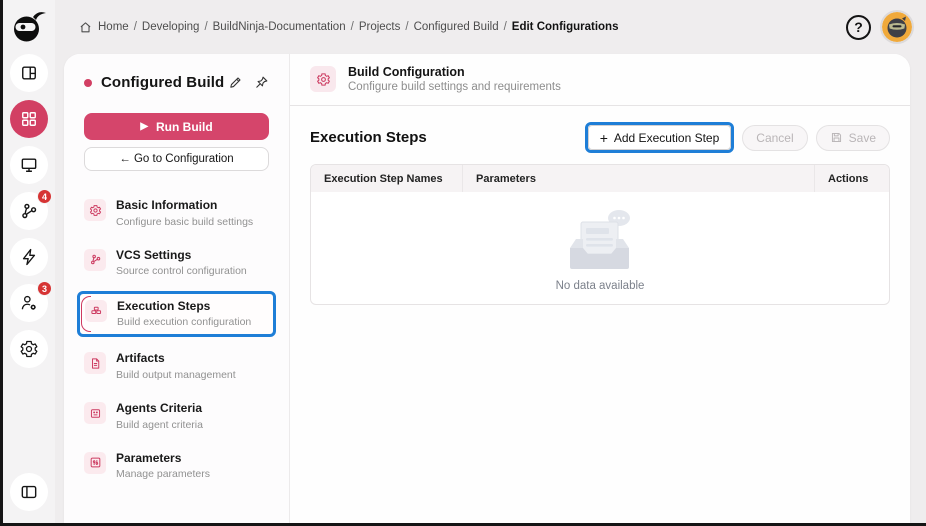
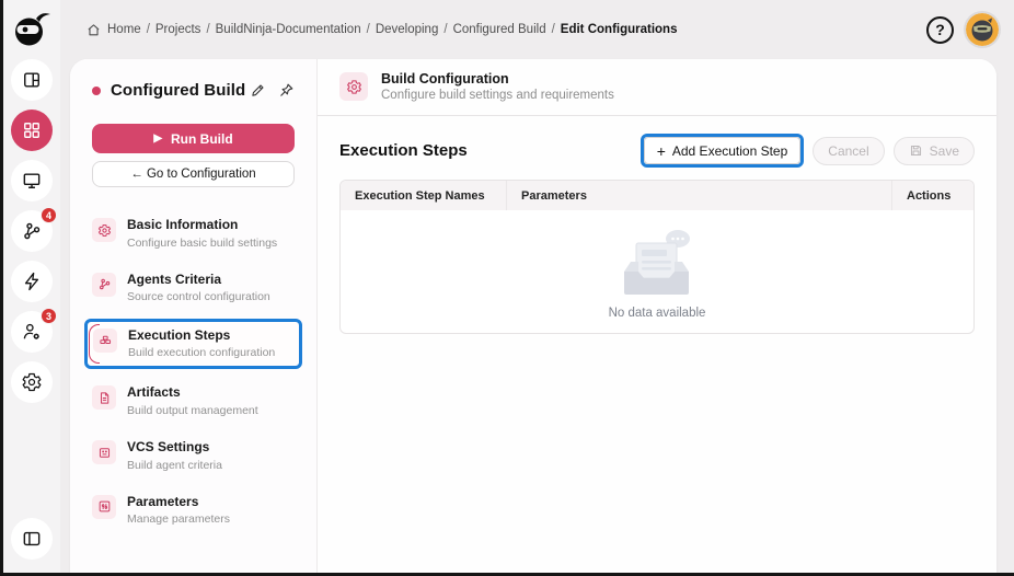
  4
  3
  Home
  /
- Developing
+ Projects
  /
  BuildNinja-Documentation
  /
- Projects
+ Developing
  /
  Configured Build
  /
  Edit Configurations
  ?
  Configured Build
  ▶
  Run Build
  ← Go to Configuration
  Basic Information
  Configure basic build settings
- VCS Settings
+ Agents Criteria
  Source control configuration
  Execution Steps
  Build execution configuration
  Artifacts
  Build output management
- Agents Criteria
+ VCS Settings
  Build agent criteria
  Parameters
  Manage parameters
  Build Configuration
  Configure build settings and requirements
  Execution Steps
  +
  Add Execution Step
  Cancel
  Save
  Execution Step Names
  Parameters
  Actions
  No data available
